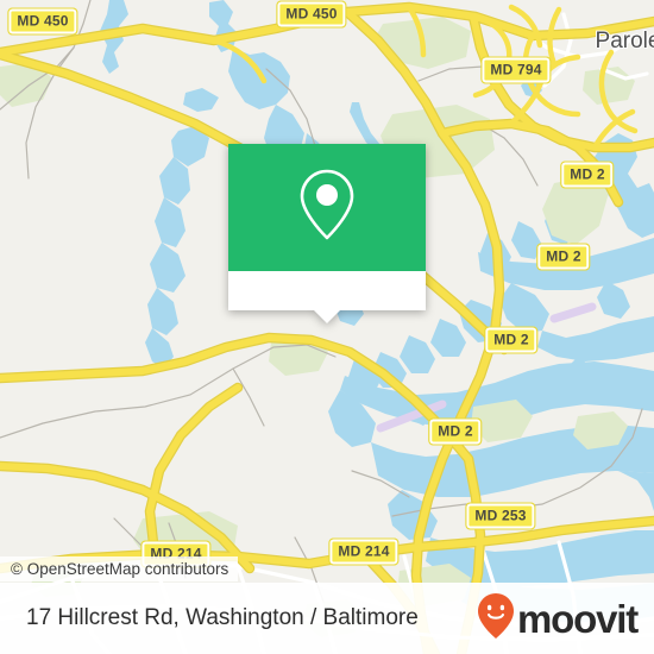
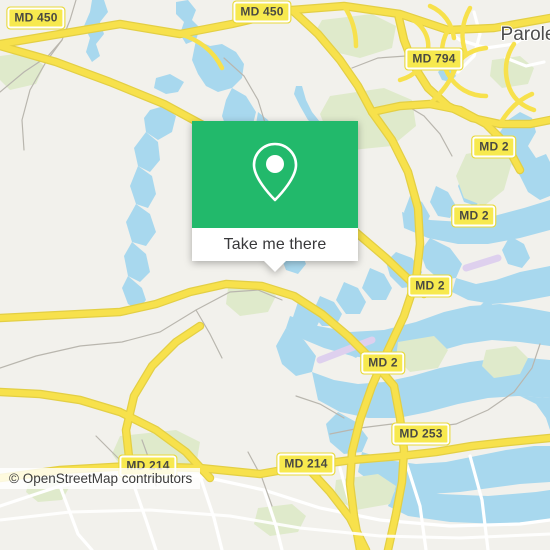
  MD 450
  MD 450
  MD 794
  MD 2
  MD 2
  MD 2
  MD 2
  MD 253
  MD 214
  MD 214
  Parol
+ Take me there
  © OpenStreetMap contributors
- 17 Hillcrest Rd, Washington / Baltimore
- moovit
